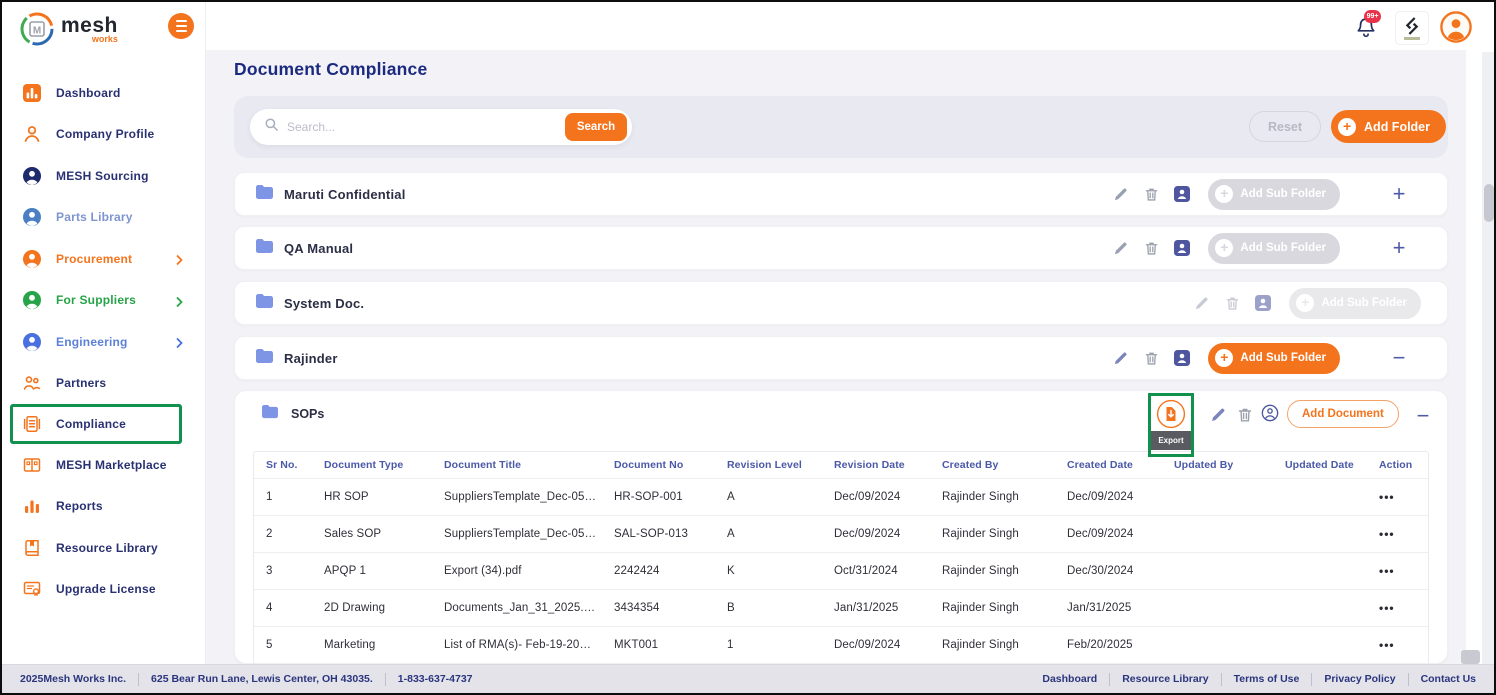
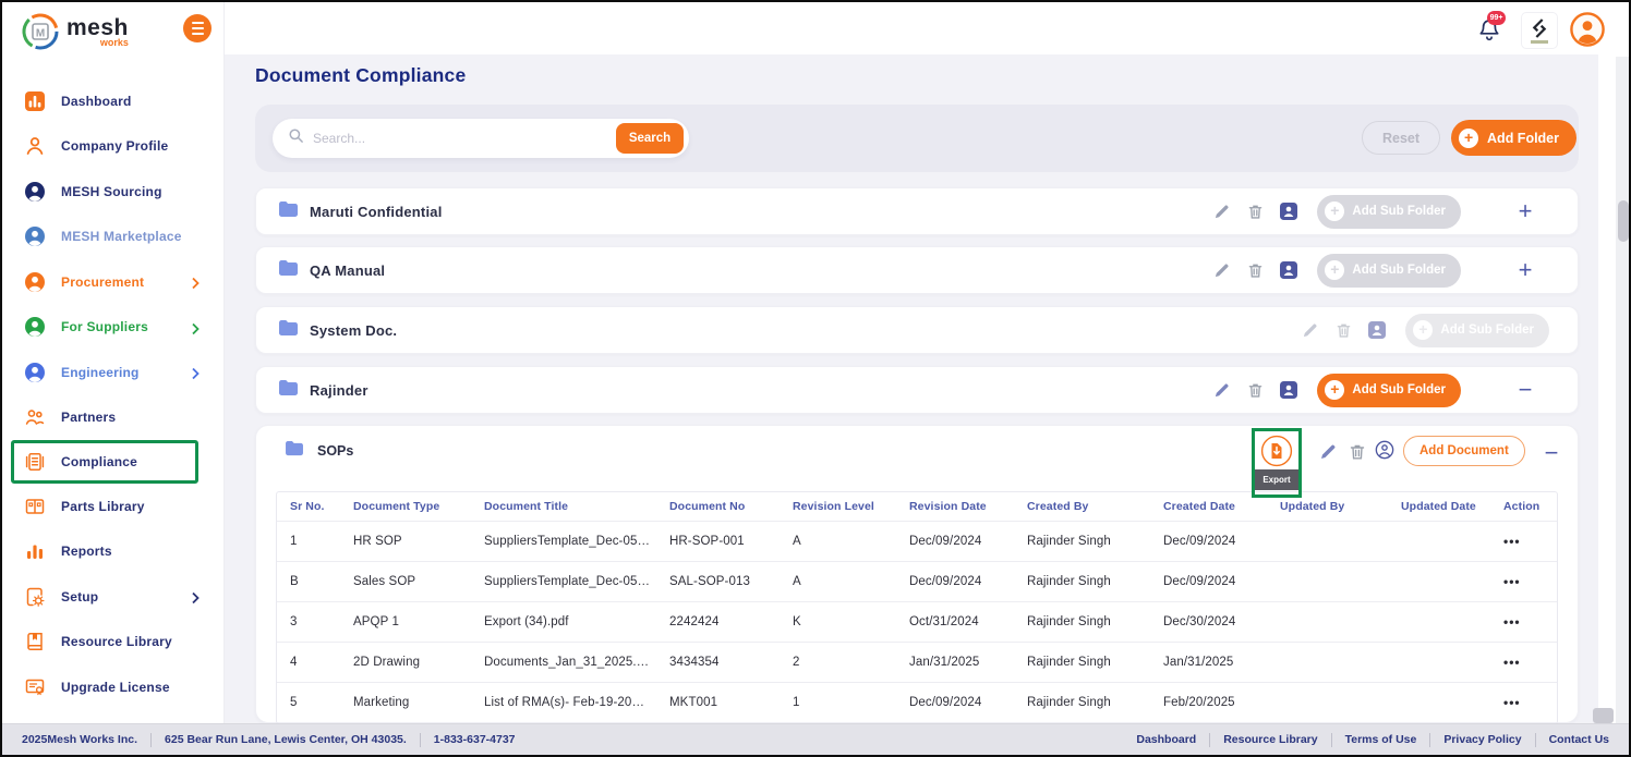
  M
  mesh
  works
  Dashboard
  Company Profile
  MESH Sourcing
- Parts Library
+ MESH Marketplace
  Procurement
  For Suppliers
  Engineering
  Partners
  Compliance
- MESH Marketplace
+ Parts Library
  Reports
+ Setup
  Resource Library
  Upgrade License
  Document Compliance
  Search...
  Search
  Reset
  +
  Add Folder
  Maruti Confidential
  +
  Add Sub Folder
  +
  QA Manual
  +
  Add Sub Folder
  +
  System Doc.
  Rajinder
  +
  Add Sub Folder
  −
  SOPs
  Add Document
  −
  Sr No.	Document Type	Document Title	Document No	Revision Level	Revision Date	Created By	Created Date	Updated By	Updated Date	Action
  1	HR SOP	SuppliersTemplate_Dec-05-2..	HR-SOP-001	A	Dec/09/2024	Rajinder Singh	Dec/09/2024			•••
- 2	Sales SOP	SuppliersTemplate_Dec-05-2..	SAL-SOP-013	A	Dec/09/2024	Rajinder Singh	Dec/09/2024			•••
+ B	Sales SOP	SuppliersTemplate_Dec-05-2..	SAL-SOP-013	A	Dec/09/2024	Rajinder Singh	Dec/09/2024			•••
  3	APQP 1	Export (34).pdf	2242424	K	Oct/31/2024	Rajinder Singh	Dec/30/2024			•••
- 4	2D Drawing	Documents_Jan_31_2025.zip	3434354	B	Jan/31/2025	Rajinder Singh	Jan/31/2025			•••
+ 4	2D Drawing	Documents_Jan_31_2025.zip	3434354	2	Jan/31/2025	Rajinder Singh	Jan/31/2025			•••
  5	Marketing	List of RMA(s)- Feb-19-2025.x	MKT001	1	Dec/09/2024	Rajinder Singh	Feb/20/2025			•••
  Export
  2025Mesh Works Inc.
  625 Bear Run Lane, Lewis Center, OH 43035.
  1-833-637-4737
  Dashboard
  Resource Library
  Terms of Use
  Privacy Policy
  Contact Us
